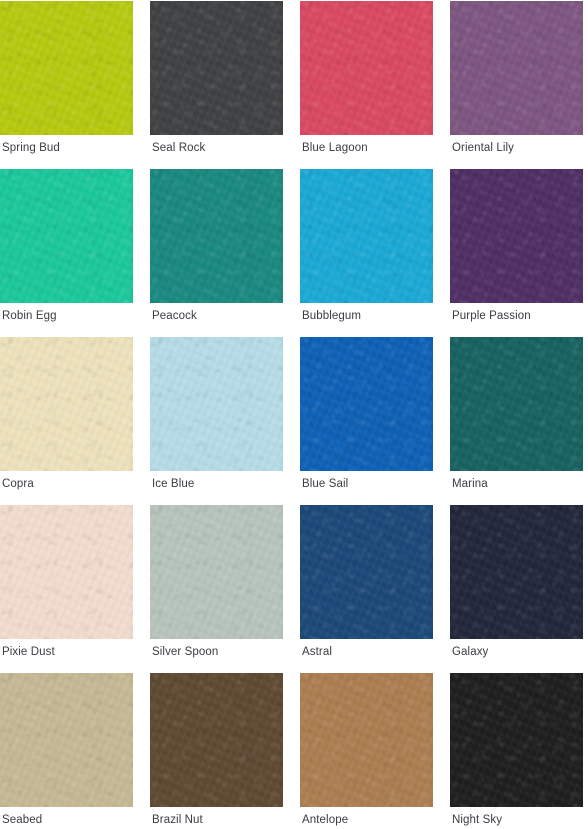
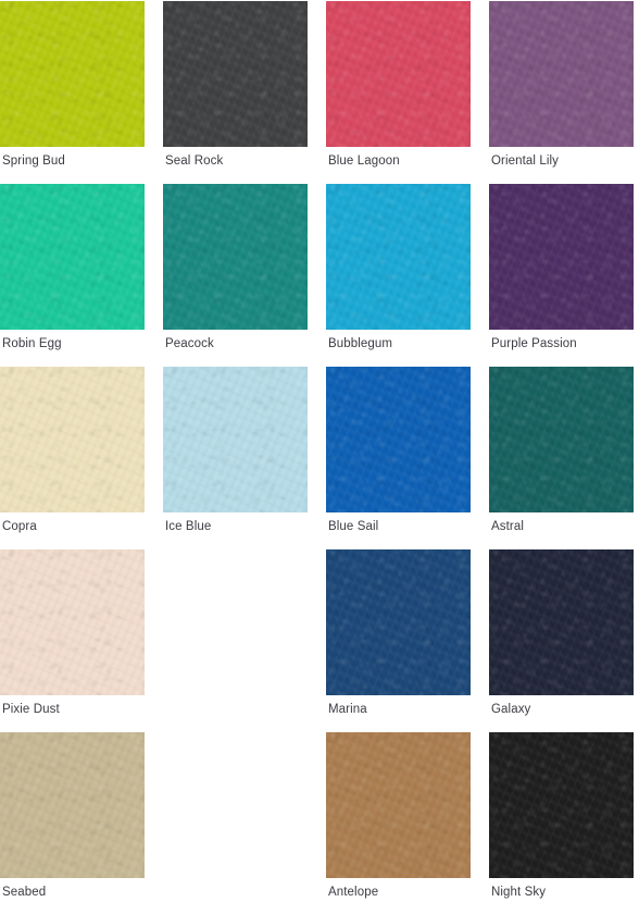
  Spring Bud
  Seal Rock
  Blue Lagoon
  Oriental Lily
  Robin Egg
  Peacock
  Bubblegum
  Purple Passion
  Copra
  Ice Blue
  Blue Sail
- Marina
+ Astral
  Pixie Dust
- Silver Spoon
- Astral
+ Marina
  Galaxy
  Seabed
- Brazil Nut
  Antelope
  Night Sky
